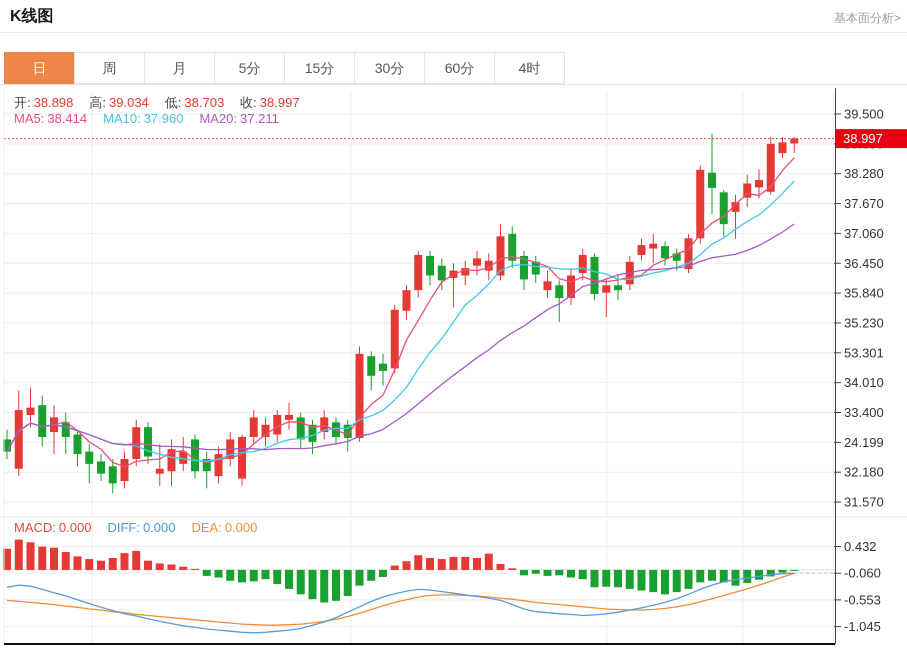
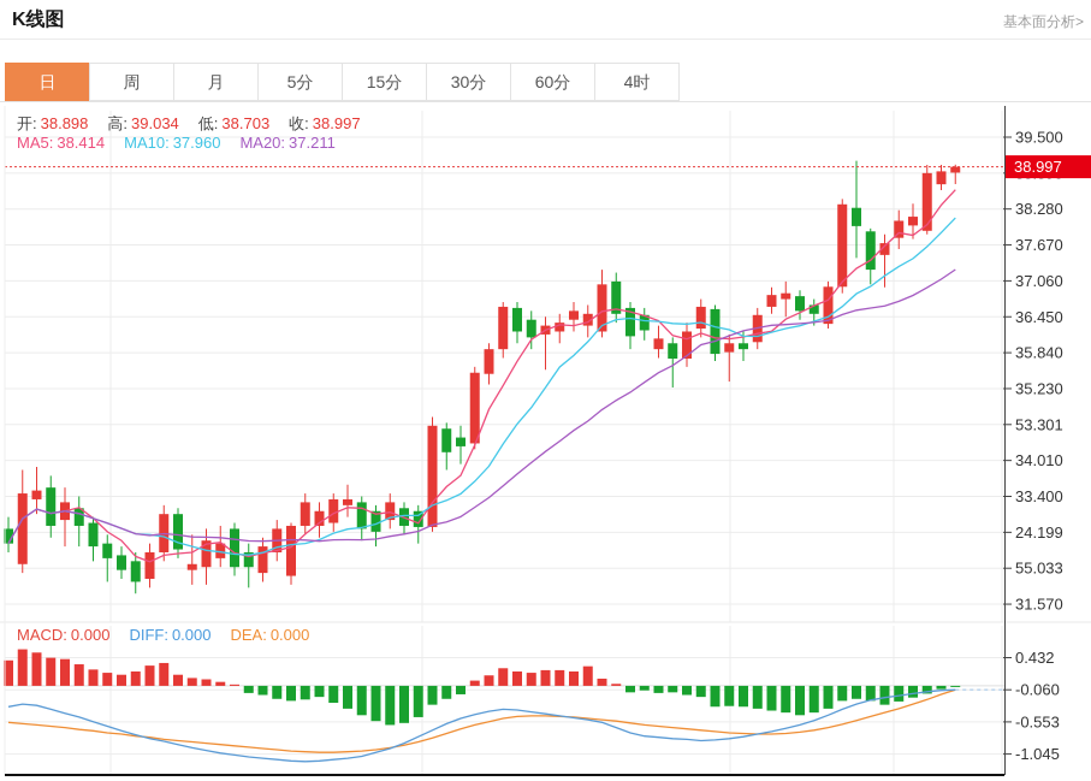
  39.500
  38.280
  37.670
  37.060
  36.450
  35.840
  35.230
  53.301
  34.010
  33.400
  24.199
- 32.180
+ 55.033
  31.570
  38.997
  0.432
  -0.060
  -0.553
  -1.045
  K线图
  基本面分析>
  日
  周
  月
  5分
  15分
  30分
  60分
  4时
  开: 38.898 高: 39.034 低: 38.703 收: 38.997
  MA5: 38.414 MA10: 37.960 MA20: 37.211
  MACD: 0.000 DIFF: 0.000 DEA: 0.000
